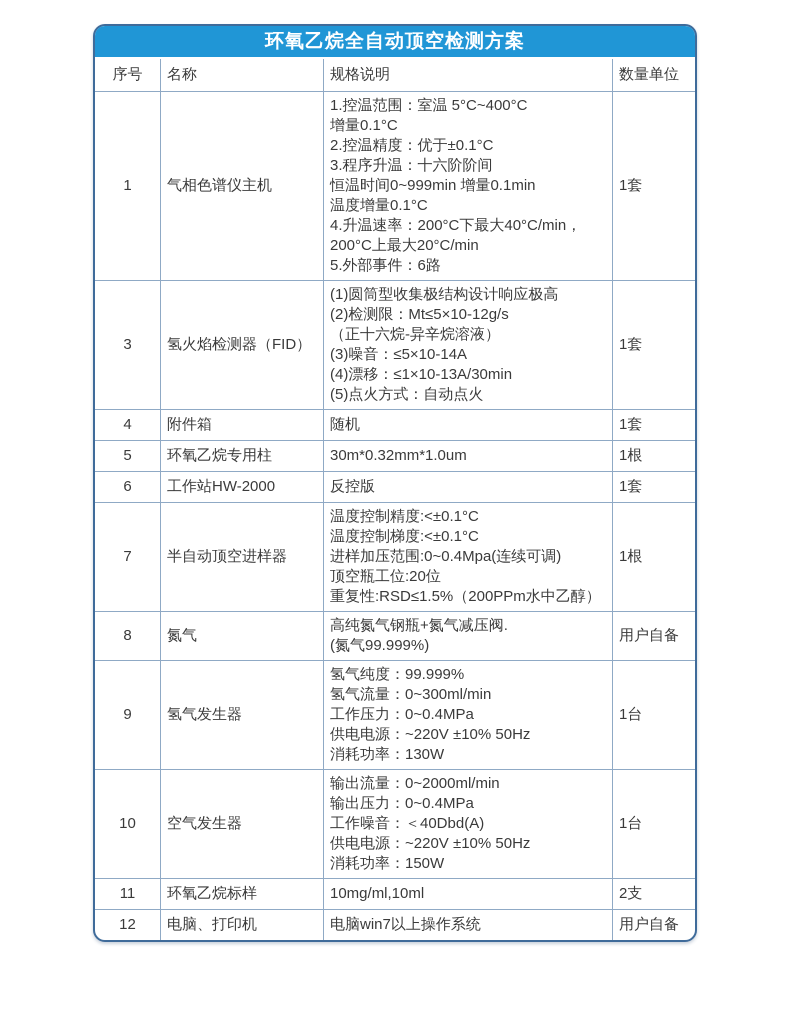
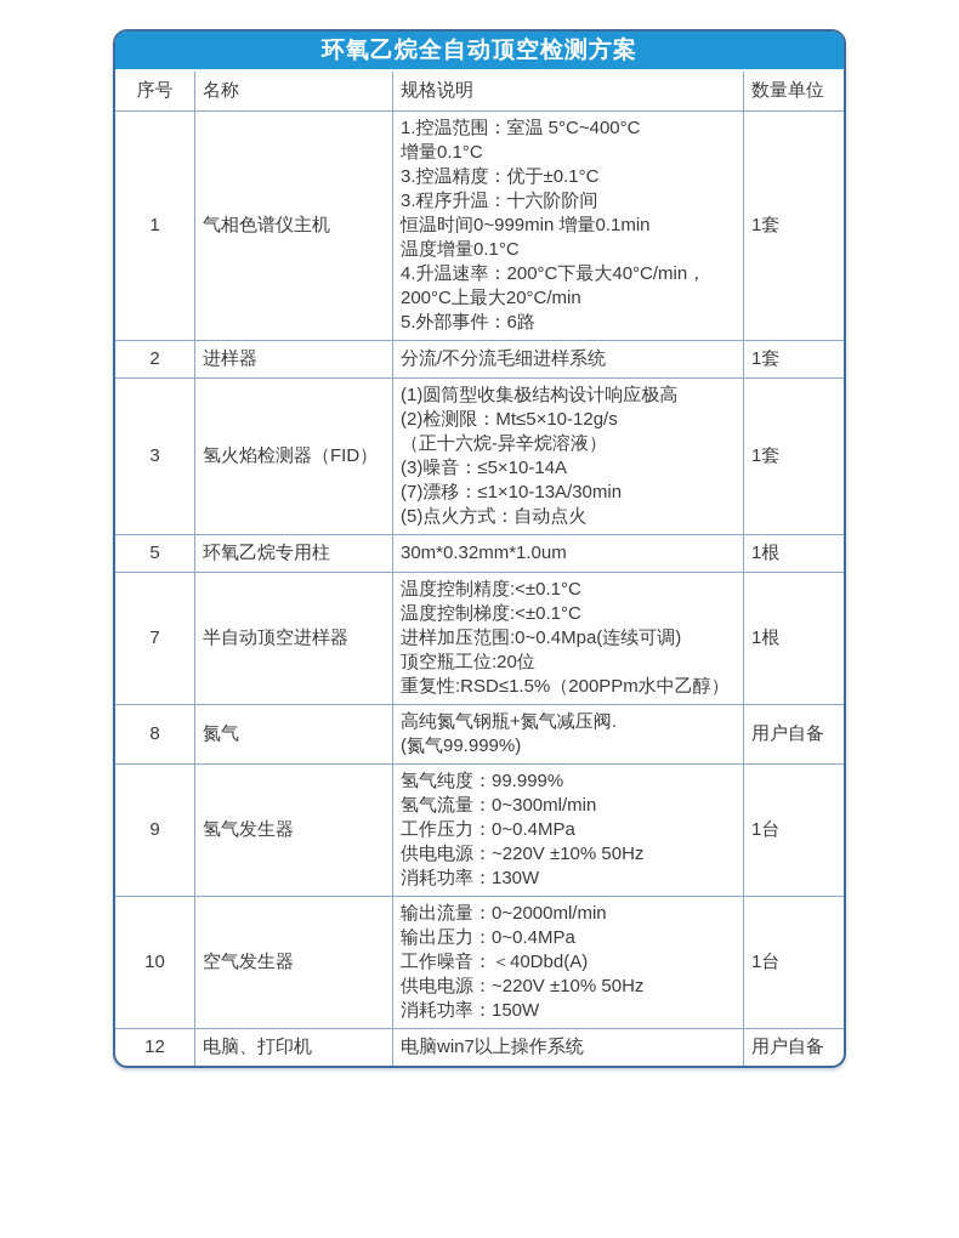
  环氧乙烷全自动顶空检测方案
  序号	名称	规格说明	数量单位
- 1	气相色谱仪主机	1.控温范围：室温 5°C~400°C增量0.1°C2.控温精度：优于±0.1°C3.程序升温：十六阶阶间恒温时间0~999min 增量0.1min温度增量0.1°C4.升温速率：200°C下最大40°C/min，200°C上最大20°C/min5.外部事件：6路	1套
+ 1	气相色谱仪主机	1.控温范围：室温 5°C~400°C增量0.1°C3.控温精度：优于±0.1°C3.程序升温：十六阶阶间恒温时间0~999min 增量0.1min温度增量0.1°C4.升温速率：200°C下最大40°C/min，200°C上最大20°C/min5.外部事件：6路	1套
+ 2	进样器	分流/不分流毛细进样系统	1套
- 3	氢火焰检测器（FID）	(1)圆筒型收集极结构设计响应极高(2)检测限：Mt≤5×10-12g/s（正十六烷-异辛烷溶液）(3)噪音：≤5×10-14A(4)漂移：≤1×10-13A/30min(5)点火方式：自动点火	1套
+ 3	氢火焰检测器（FID）	(1)圆筒型收集极结构设计响应极高(2)检测限：Mt≤5×10-12g/s（正十六烷-异辛烷溶液）(3)噪音：≤5×10-14A(7)漂移：≤1×10-13A/30min(5)点火方式：自动点火	1套
- 4	附件箱	随机	1套
  5	环氧乙烷专用柱	30m*0.32mm*1.0um	1根
- 6	工作站HW-2000	反控版	1套
  7	半自动顶空进样器	温度控制精度:<±0.1°C温度控制梯度:<±0.1°C进样加压范围:0~0.4Mpa(连续可调)顶空瓶工位:20位重复性:RSD≤1.5%（200PPm水中乙醇）	1根
  8	氮气	高纯氮气钢瓶+氮气减压阀.(氮气99.999%)	用户自备
  9	氢气发生器	氢气纯度：99.999%氢气流量：0~300ml/min工作压力：0~0.4MPa供电电源：~220V ±10% 50Hz消耗功率：130W	1台
  10	空气发生器	输出流量：0~2000ml/min输出压力：0~0.4MPa工作噪音：＜40Dbd(A)供电电源：~220V ±10% 50Hz消耗功率：150W	1台
- 11	环氧乙烷标样	10mg/ml,10ml	2支
  12	电脑、打印机	电脑win7以上操作系统	用户自备
